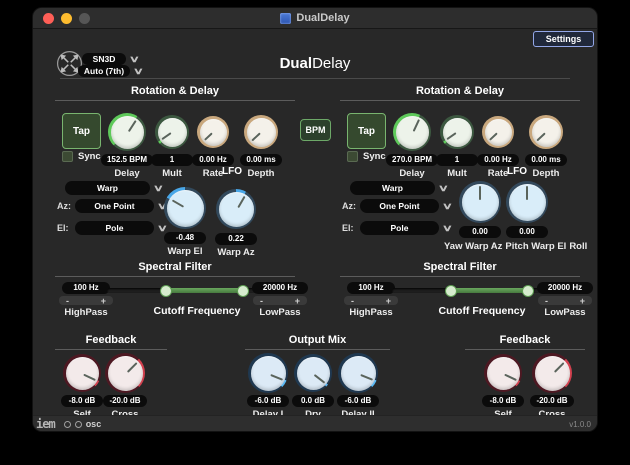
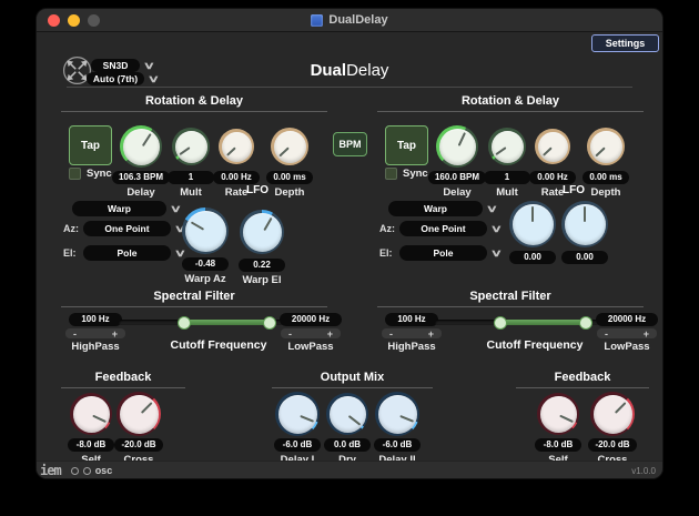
  DualDelay
  Settings
  SN3D
  ∨
  Auto (7th)
  ∨
  DualDelay
  BPM
  Rotation & Delay
  Tap
  Sync
- 152.5 BPM
+ 106.3 BPM
  Delay
  1
  Mult
  0.00 Hz
  Rate
  0.00 ms
  Depth
  LFO
  Warp
  ∨
  Az:
  One Point
  ∨
  El:
  Pole
  ∨
  -0.48
- Warp El
+ Warp Az
  0.22
- Warp Az
+ Warp El
  Rotation & Delay
  Tap
  Sync
- 270.0 BPM
+ 160.0 BPM
  Delay
  1
  Mult
  0.00 Hz
  Rate
  0.00 ms
  Depth
  LFO
  Warp
  ∨
  Az:
  One Point
  ∨
  El:
  Pole
  ∨
  0.00
  0.00
- Yaw Warp Az
- Pitch Warp El
- Roll
  Spectral Filter
  100 Hz
  -
  +
  HighPass
  Cutoff Frequency
  20000 Hz
  -
  +
  LowPass
  Spectral Filter
  100 Hz
  -
  +
  HighPass
  Cutoff Frequency
  20000 Hz
  -
  +
  LowPass
  Feedback
  -8.0 dB
  -20.0 dB
  Output Mix
  -6.0 dB
  0.0 dB
  -6.0 dB
  Feedback
  -8.0 dB
  -20.0 dB
  iem
  osc
  v1.0.0
